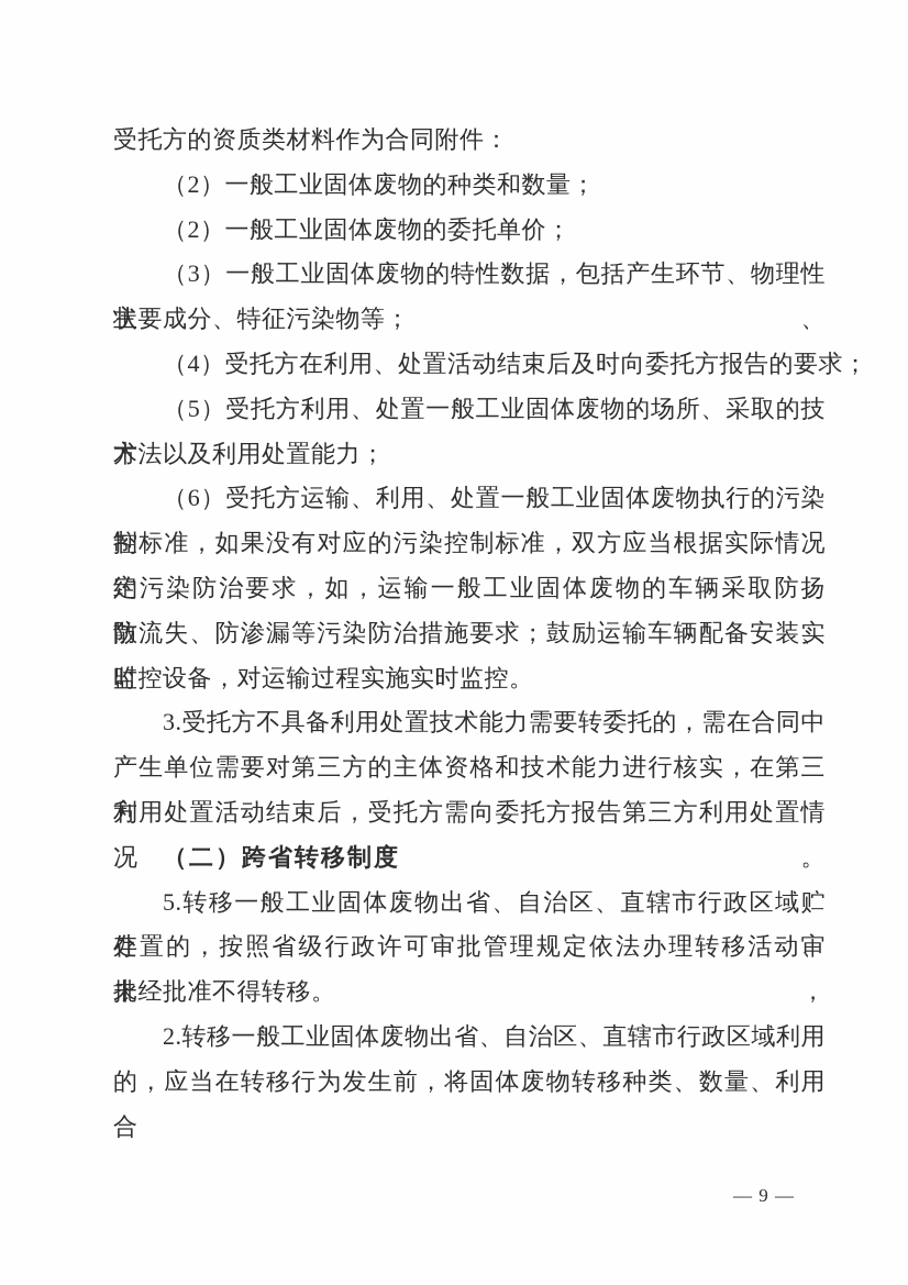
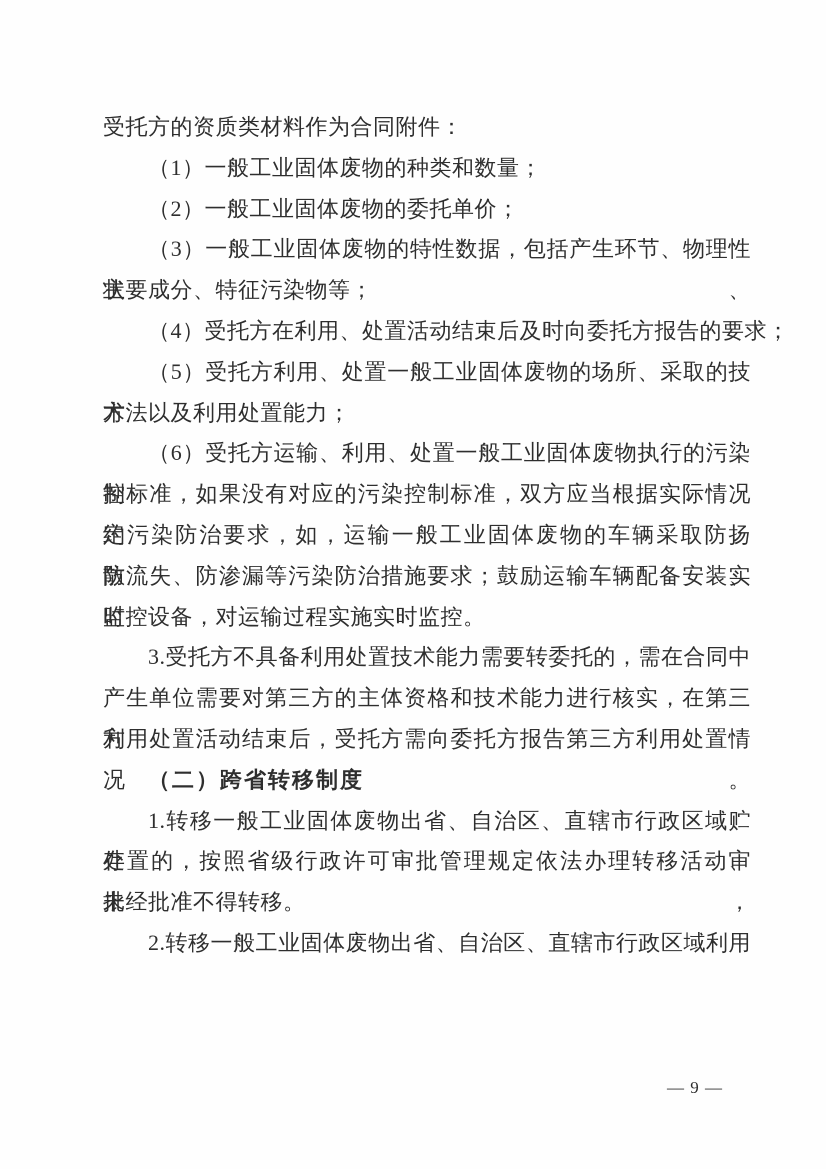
  受托方的资质类材料作为合同附件：
- （2）一般工业固体废物的种类和数量；
+ （1）一般工业固体废物的种类和数量；
  （2）一般工业固体废物的委托单价；
  （3）一般工业固体废物的特性数据，包括产生环节、物理性状、
  主要成分、特征污染物等；
  （4）受托方在利用、处置活动结束后及时向委托方报告的要求；
  （5）受托方利用、处置一般工业固体废物的场所、采取的技术
  方法以及利用处置能力；
  （6）受托方运输、利用、处置一般工业固体废物执行的污染控
  制标准，如果没有对应的污染控制标准，双方应当根据实际情况约
  定污染防治要求，如，运输一般工业固体废物的车辆采取防扬散、
  防流失、防渗漏等污染防治措施要求；鼓励运输车辆配备安装实时
  监控设备，对运输过程实施实时监控。
  3.受托方不具备利用处置技术能力需要转委托的，需在合同中
  产生单位需要对第三方的主体资格和技术能力进行核实，在第三方
  利用处置活动结束后，受托方需向委托方报告第三方利用处置情况。
  （二）跨省转移制度
- 5.转移一般工业固体废物出省、自治区、直辖市行政区域贮存、
+ 1.转移一般工业固体废物出省、自治区、直辖市行政区域贮存、
  处置的，按照省级行政许可审批管理规定依法办理转移活动审批，
  未经批准不得转移。
  2.转移一般工业固体废物出省、自治区、直辖市行政区域利用
- 的，应当在转移行为发生前，将固体废物转移种类、数量、利用合
  — 9 —
